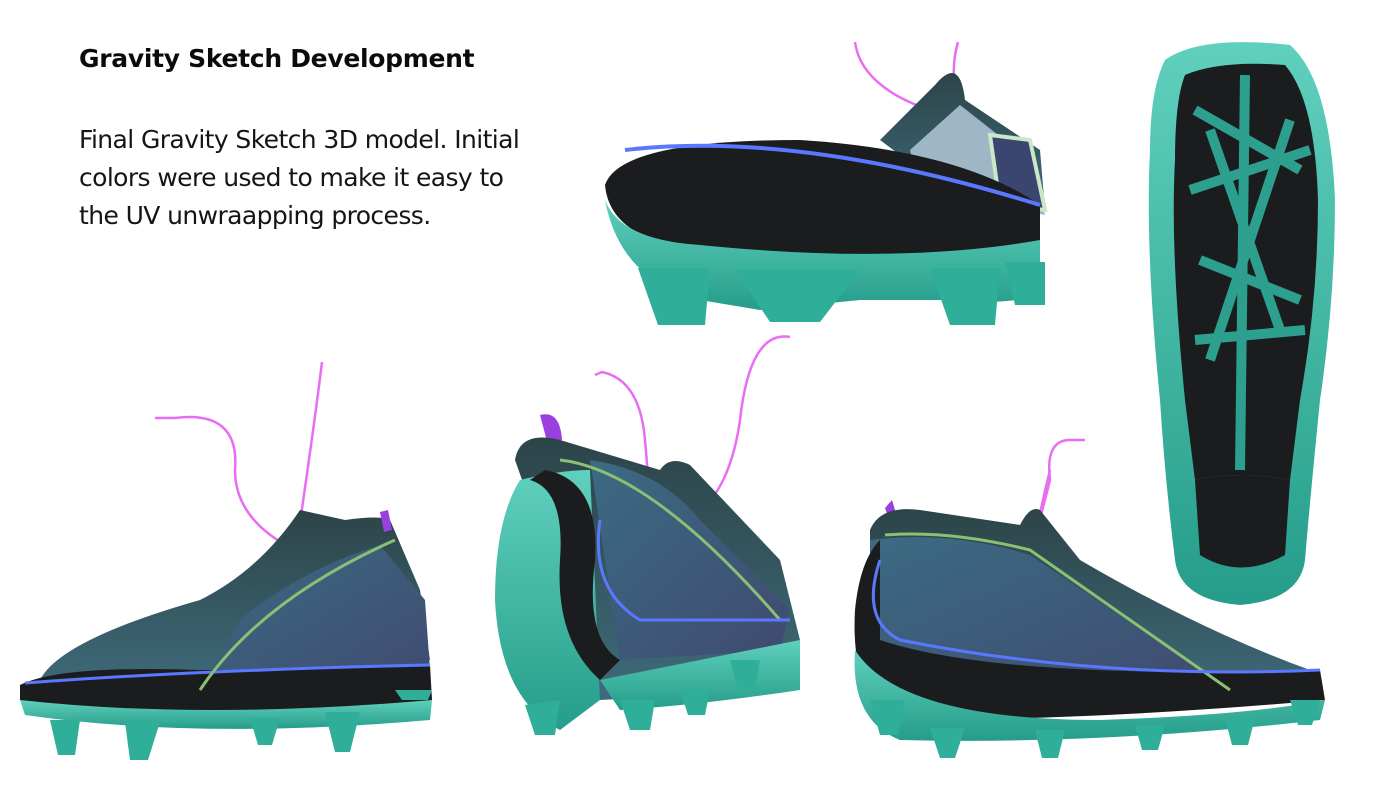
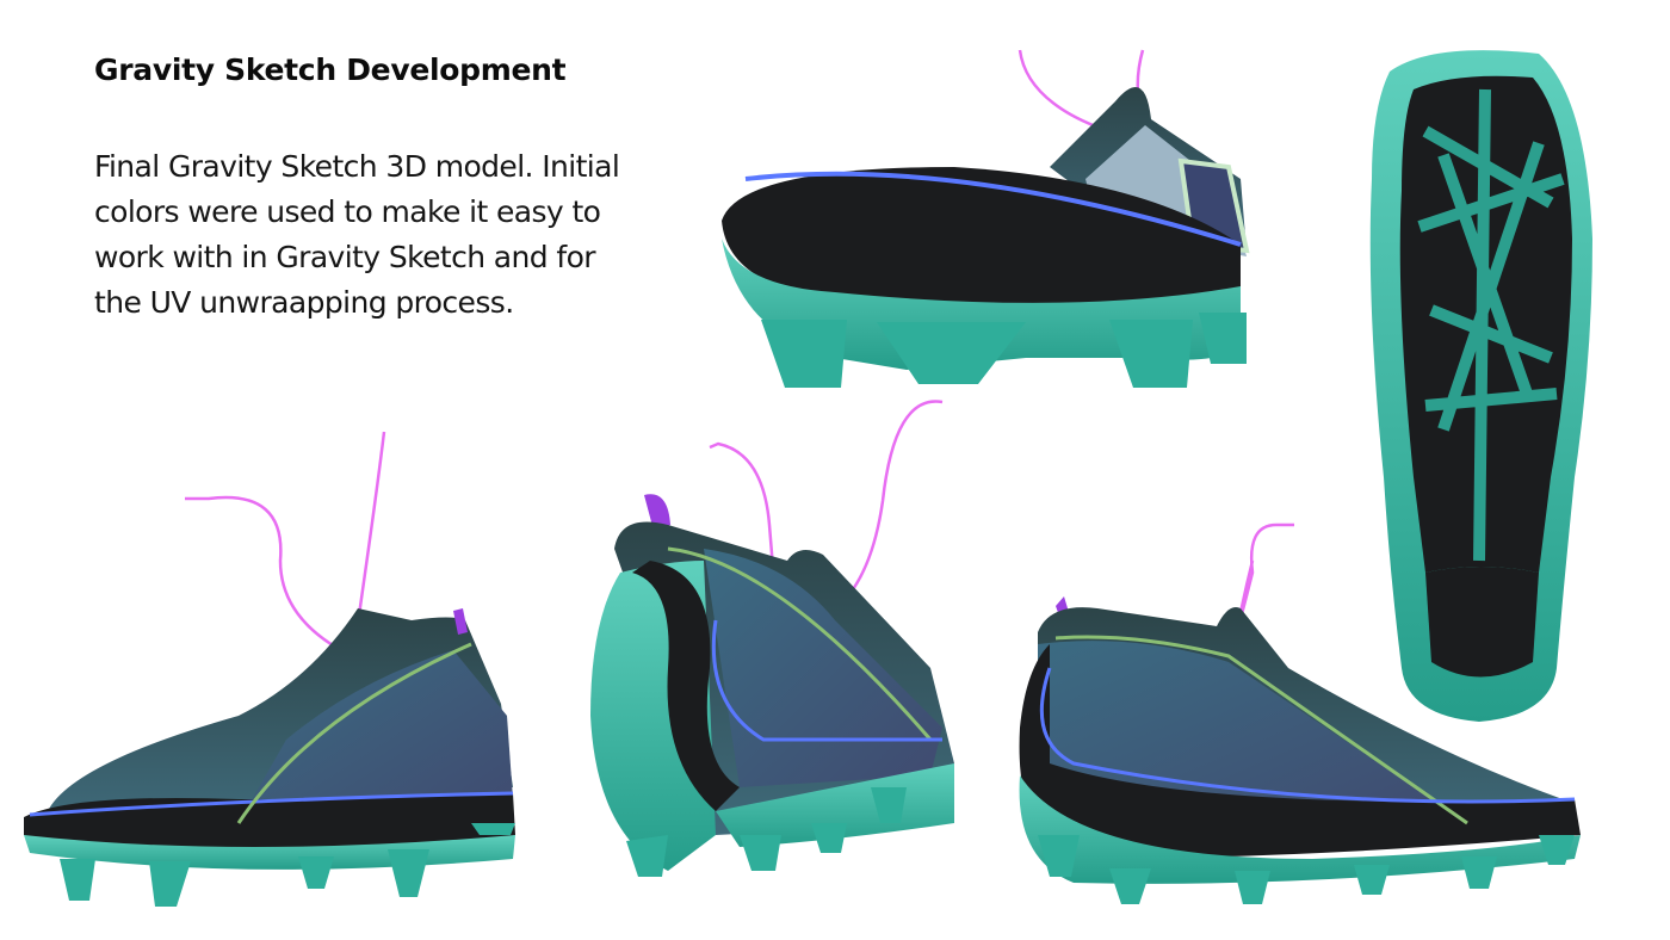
  Gravity Sketch Development
  Final Gravity Sketch 3D model. Initial
  colors were used to make it easy to
+ work with in Gravity Sketch and for
  the UV unwraapping process.
